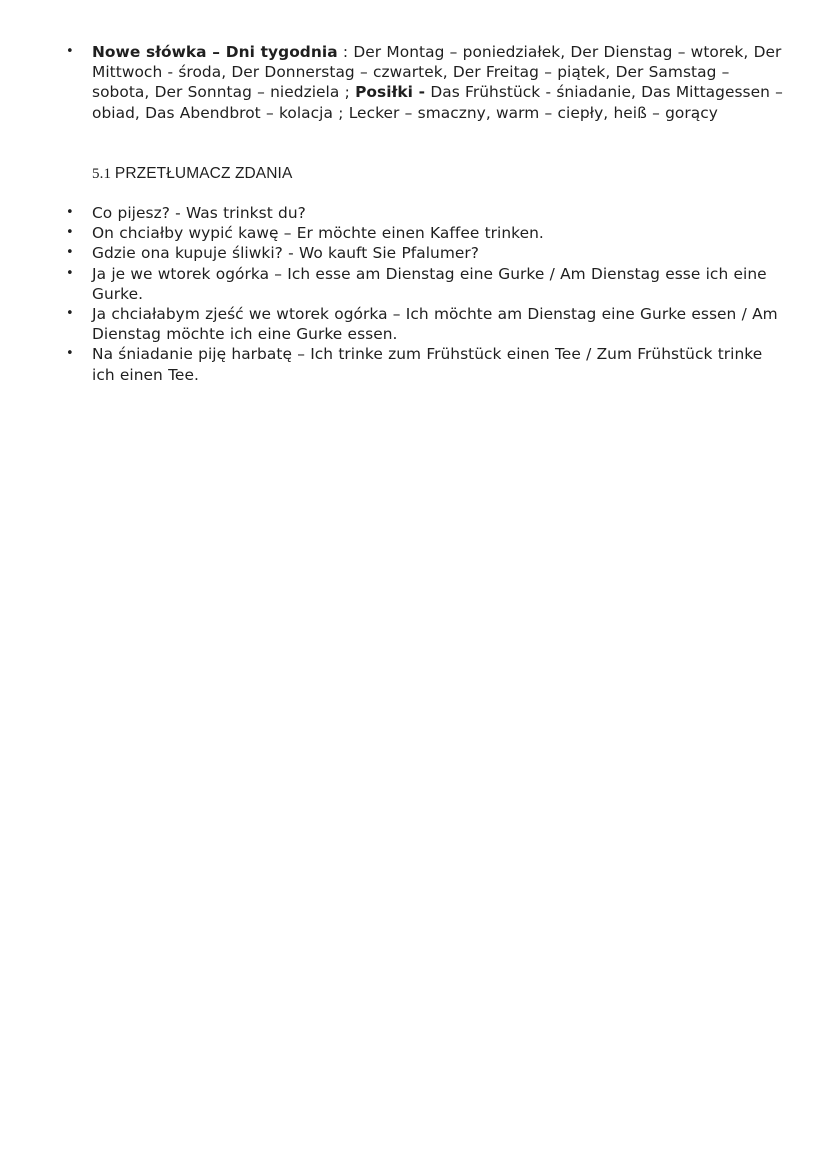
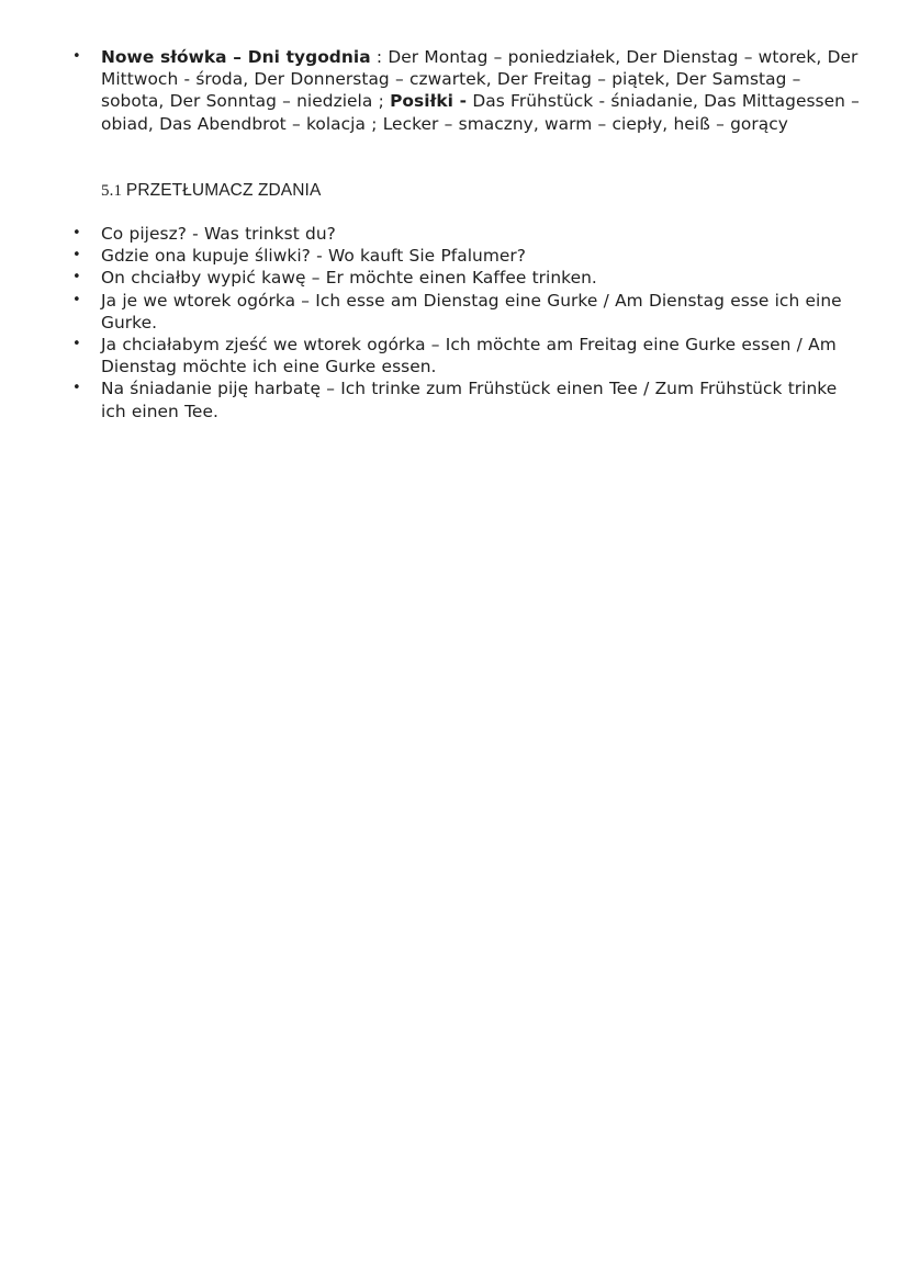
  •
  Nowe słówka – Dni tygodnia : Der Montag – poniedziałek, Der Dienstag – wtorek, Der Mittwoch - środa, Der Donnerstag – czwartek, Der Freitag – piątek, Der Samstag – sobota, Der Sonntag – niedziela ; Posiłki - Das Frühstück - śniadanie, Das Mittagessen – obiad, Das Abendbrot – kolacja ; Lecker – smaczny, warm – ciepły, heiß – gorący
  5.1 PRZETŁUMACZ ZDANIA
  •
  Co pijesz? - Was trinkst du?
  •
- On chciałby wypić kawę – Er möchte einen Kaffee trinken.
+ Gdzie ona kupuje śliwki? - Wo kauft Sie Pfalumer?
  •
- Gdzie ona kupuje śliwki? - Wo kauft Sie Pfalumer?
+ On chciałby wypić kawę – Er möchte einen Kaffee trinken.
  •
  Ja je we wtorek ogórka – Ich esse am Dienstag eine Gurke / Am Dienstag esse ich eine Gurke.
  •
- Ja chciałabym zjeść we wtorek ogórka – Ich möchte am Dienstag eine Gurke essen / Am Dienstag möchte ich eine Gurke essen.
+ Ja chciałabym zjeść we wtorek ogórka – Ich möchte am Freitag eine Gurke essen / Am Dienstag möchte ich eine Gurke essen.
  •
  Na śniadanie piję harbatę – Ich trinke zum Frühstück einen Tee / Zum Frühstück trinke ich einen Tee.
